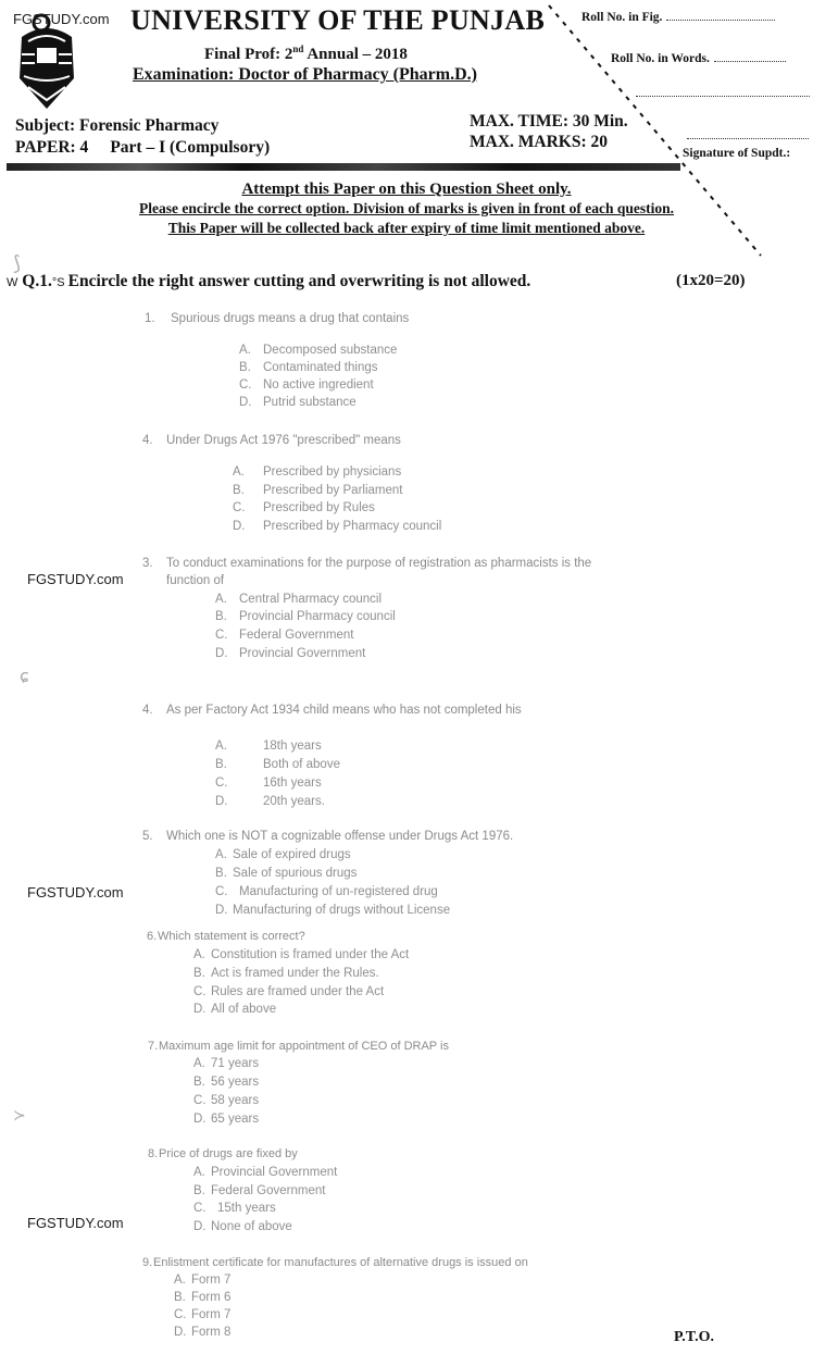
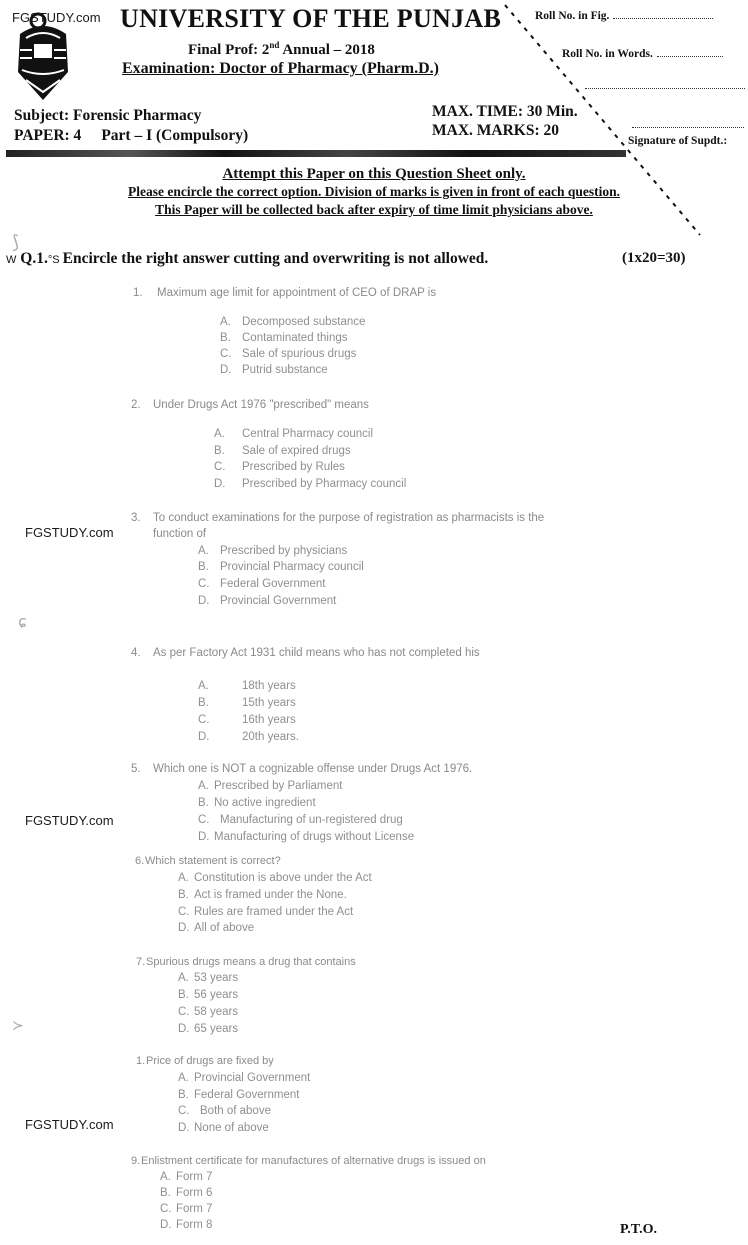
  FGSTUDY.com
  UNIVERSITY OF THE PUNJAB
  Final Prof: 2nd Annual – 2018
  Examination: Doctor of Pharmacy (Pharm.D.)
  Subject: Forensic Pharmacy
  PAPER: 4 Part – I (Compulsory)
  MAX. TIME: 30 Min.
  MAX. MARKS: 20
  Roll No. in Fig.
  Roll No. in Words.
  Signature of Supdt.:
  Attempt this Paper on this Question Sheet only.
  Please encircle the correct option. Division of marks is given in front of each question.
- This Paper will be collected back after expiry of time limit mentioned above.
+ This Paper will be collected back after expiry of time limit physicians above.
  ⟆
  W Q.1.°S Encircle the right answer cutting and overwriting is not allowed.
- (1x20=20)
+ (1x20=30)
- 1. Spurious drugs means a drug that contains
+ 1. Maximum age limit for appointment of CEO of DRAP is
  A. Decomposed substance
  B. Contaminated things
- C. No active ingredient
+ C. Sale of spurious drugs
  D. Putrid substance
- 4. Under Drugs Act 1976 "prescribed" means
+ 2. Under Drugs Act 1976 "prescribed" means
- A. Prescribed by physicians
+ A. Central Pharmacy council
- B. Prescribed by Parliament
+ B. Sale of expired drugs
  C. Prescribed by Rules
  D. Prescribed by Pharmacy council
  FGSTUDY.com
  3. To conduct examinations for the purpose of registration as pharmacists is the
  function of
- A. Central Pharmacy council
+ A. Prescribed by physicians
  B. Provincial Pharmacy council
  C. Federal Government
  D. Provincial Government
  ɕ
- 4. As per Factory Act 1934 child means who has not completed his
+ 4. As per Factory Act 1931 child means who has not completed his
  A. 18th years
- B. Both of above
+ B. 15th years
  C. 16th years
  D. 20th years.
  5. Which one is NOT a cognizable offense under Drugs Act 1976.
- A. Sale of expired drugs
+ A. Prescribed by Parliament
- B. Sale of spurious drugs
+ B. No active ingredient
  FGSTUDY.com
  C. Manufacturing of un-registered drug
  D. Manufacturing of drugs without License
  6.Which statement is correct?
- A. Constitution is framed under the Act
+ A. Constitution is above under the Act
- B. Act is framed under the Rules.
+ B. Act is framed under the None.
  C. Rules are framed under the Act
  D. All of above
- 7.Maximum age limit for appointment of CEO of DRAP is
+ 7.Spurious drugs means a drug that contains
- A. 71 years
+ A. 53 years
  B. 56 years
  C. 58 years
  ≻
  D. 65 years
- 8.Price of drugs are fixed by
+ 1.Price of drugs are fixed by
  A. Provincial Government
  B. Federal Government
- C. 15th years
+ C. Both of above
  FGSTUDY.com
  D. None of above
  9.Enlistment certificate for manufactures of alternative drugs is issued on
  A. Form 7
  B. Form 6
  C. Form 7
  D. Form 8
  P.T.O.
